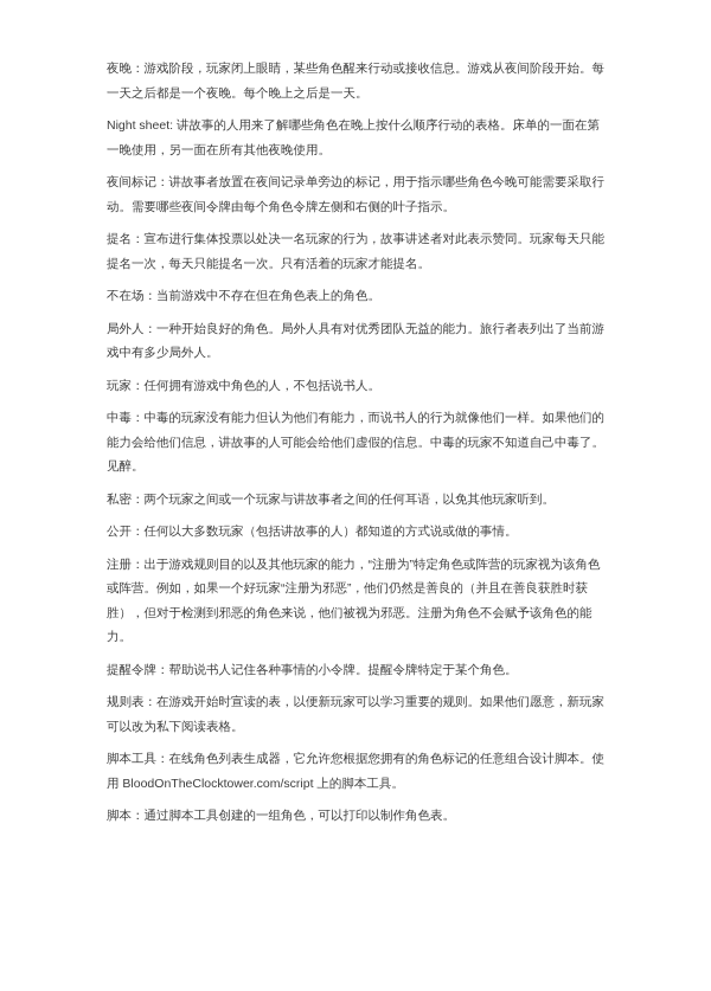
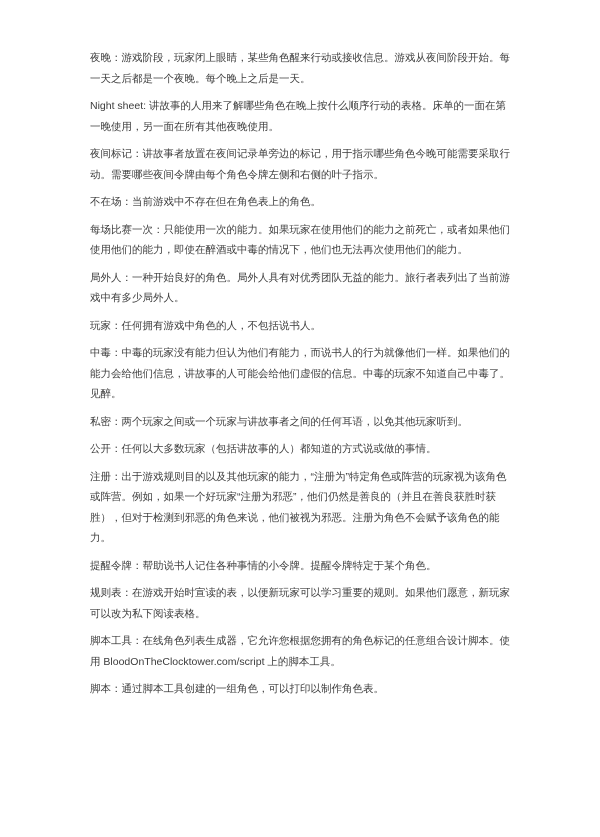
  夜晚：游戏阶段，玩家闭上眼睛，某些角色醒来行动或接收信息。游戏从夜间阶段开始。每一天之后都是一个夜晚。每个晚上之后是一天。
  Night sheet: 讲故事的人用来了解哪些角色在晚上按什么顺序行动的表格。床单的一面在第一晚使用，另一面在所有其他夜晚使用。
  夜间标记：讲故事者放置在夜间记录单旁边的标记，用于指示哪些角色今晚可能需要采取行动。需要哪些夜间令牌由每个角色令牌左侧和右侧的叶子指示。
- 提名：宣布进行集体投票以处决一名玩家的行为，故事讲述者对此表示赞同。玩家每天只能提名一次，每天只能提名一次。只有活着的玩家才能提名。
  不在场：当前游戏中不存在但在角色表上的角色。
+ 每场比赛一次：只能使用一次的能力。如果玩家在使用他们的能力之前死亡，或者如果他们使用他们的能力，即使在醉酒或中毒的情况下，他们也无法再次使用他们的能力。
  局外人：一种开始良好的角色。局外人具有对优秀团队无益的能力。旅行者表列出了当前游戏中有多少局外人。
  玩家：任何拥有游戏中角色的人，不包括说书人。
  中毒：中毒的玩家没有能力但认为他们有能力，而说书人的行为就像他们一样。如果他们的能力会给他们信息，讲故事的人可能会给他们虚假的信息。中毒的玩家不知道自己中毒了。见醉。
  私密：两个玩家之间或一个玩家与讲故事者之间的任何耳语，以免其他玩家听到。
  公开：任何以大多数玩家（包括讲故事的人）都知道的方式说或做的事情。
  注册：出于游戏规则目的以及其他玩家的能力，“注册为”特定角色或阵营的玩家视为该角色或阵营。例如，如果一个好玩家“注册为邪恶”，他们仍然是善良的（并且在善良获胜时获胜），但对于检测到邪恶的角色来说，他们被视为邪恶。注册为角色不会赋予该角色的能力。
  提醒令牌：帮助说书人记住各种事情的小令牌。提醒令牌特定于某个角色。
  规则表：在游戏开始时宣读的表，以便新玩家可以学习重要的规则。如果他们愿意，新玩家可以改为私下阅读表格。
  脚本工具：在线角色列表生成器，它允许您根据您拥有的角色标记的任意组合设计脚本。使用 BloodOnTheClocktower.com/script 上的脚本工具。
  脚本：通过脚本工具创建的一组角色，可以打印以制作角色表。
